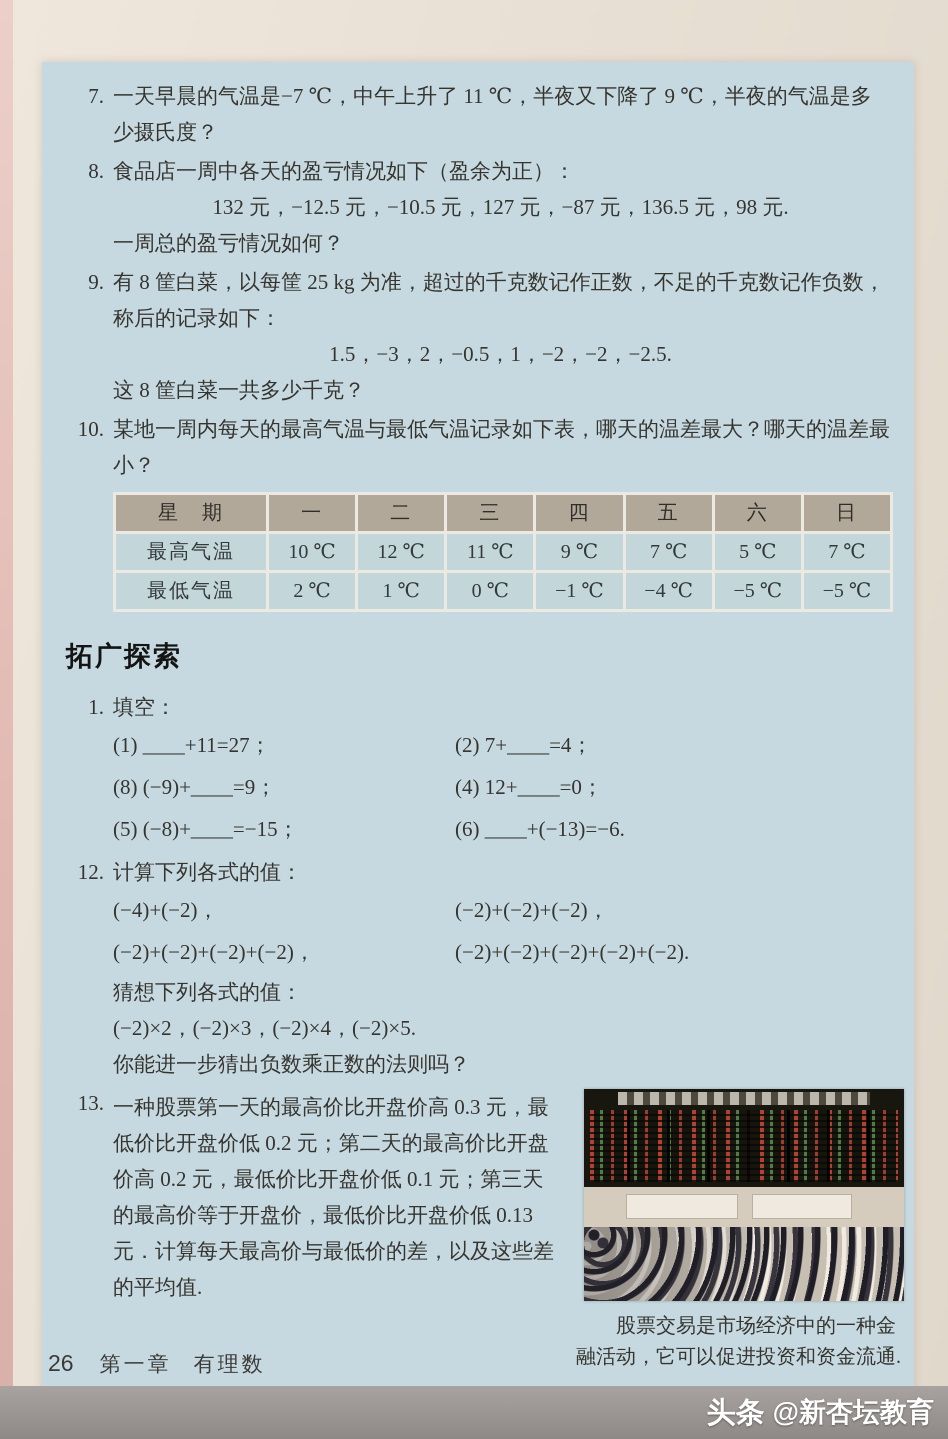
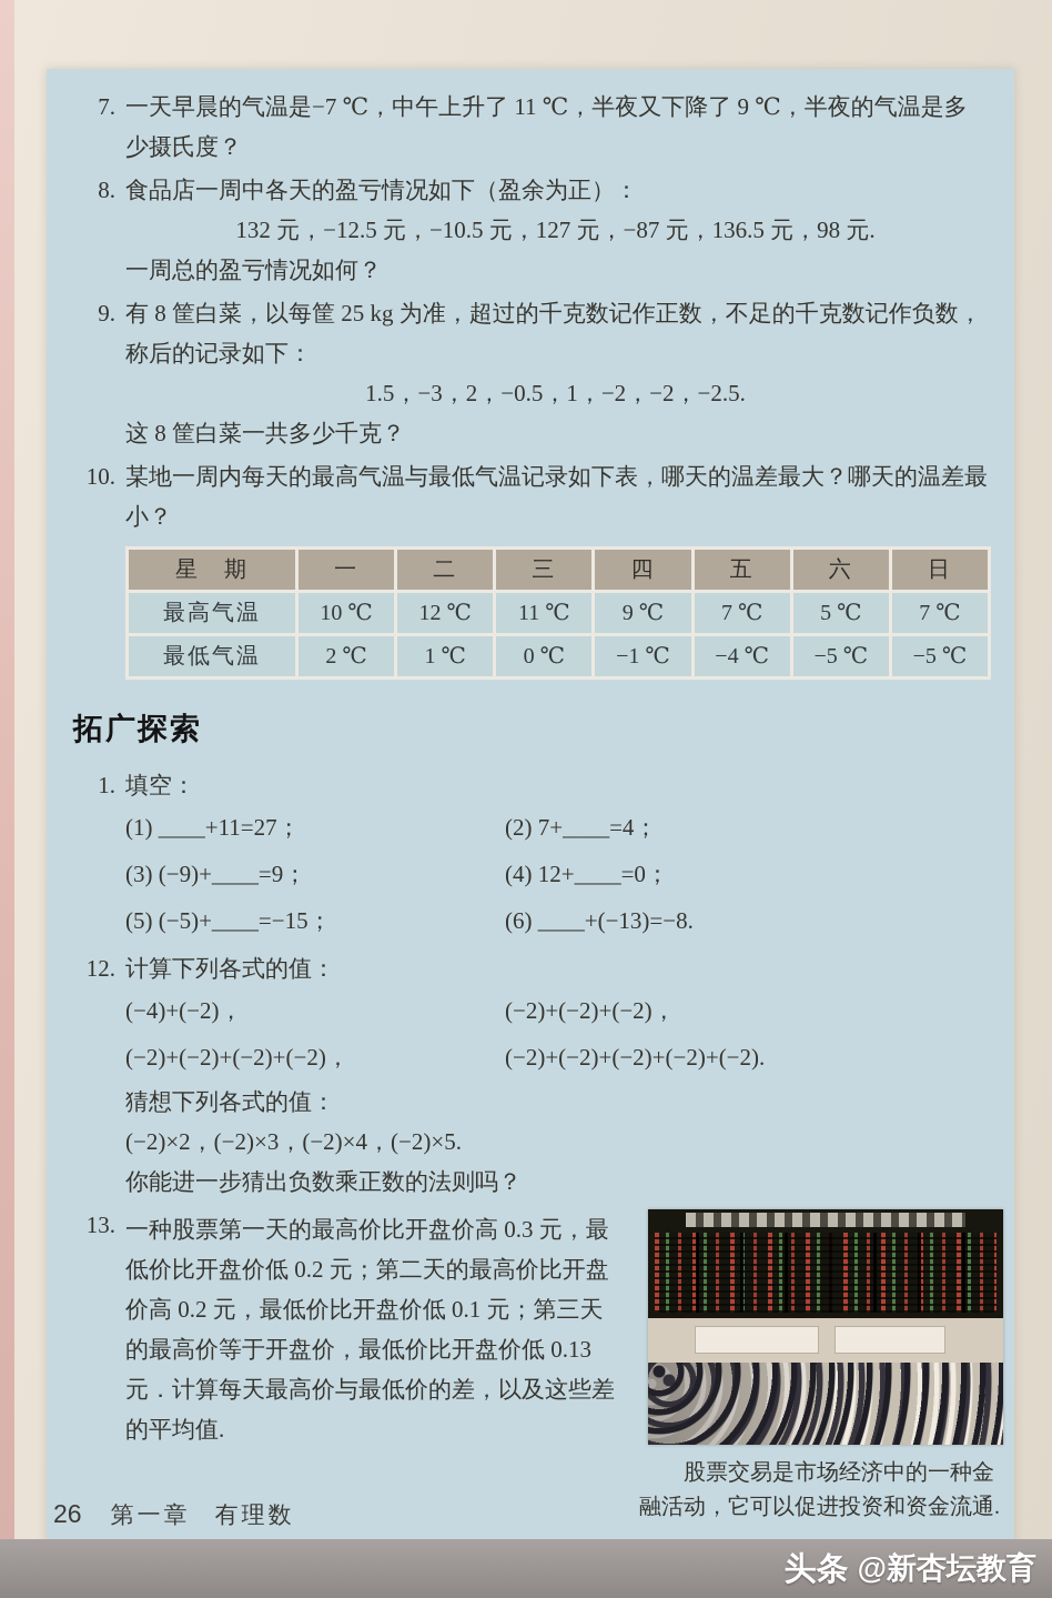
  7.
  一天早晨的气温是−7 ℃，中午上升了 11 ℃，半夜又下降了 9 ℃，半夜的气温是多少摄氏度？
  8.
  食品店一周中各天的盈亏情况如下（盈余为正）：
  132 元，−12.5 元，−10.5 元，127 元，−87 元，136.5 元，98 元.
  一周总的盈亏情况如何？
  9.
  有 8 筐白菜，以每筐 25 kg 为准，超过的千克数记作正数，不足的千克数记作负数，称后的记录如下：
  1.5，−3，2，−0.5，1，−2，−2，−2.5.
  这 8 筐白菜一共多少千克？
  10.
  某地一周内每天的最高气温与最低气温记录如下表，哪天的温差最大？哪天的温差最小？
  星 期	一	二	三	四	五	六	日
  最高气温	10 ℃	12 ℃	11 ℃	9 ℃	7 ℃	5 ℃	7 ℃
  最低气温	2 ℃	1 ℃	0 ℃	−1 ℃	−4 ℃	−5 ℃	−5 ℃
  拓广探索
  1.
  填空：
  (1) ____+11=27；
  (2) 7+____=4；
- (8) (−9)+____=9；
+ (3) (−9)+____=9；
  (4) 12+____=0；
- (5) (−8)+____=−15；
+ (5) (−5)+____=−15；
- (6) ____+(−13)=−6.
+ (6) ____+(−13)=−8.
  12.
  计算下列各式的值：
  (−4)+(−2)，
  (−2)+(−2)+(−2)，
  (−2)+(−2)+(−2)+(−2)，
  (−2)+(−2)+(−2)+(−2)+(−2).
  猜想下列各式的值：
  (−2)×2，(−2)×3，(−2)×4，(−2)×5.
  你能进一步猜出负数乘正数的法则吗？
  13.
  一种股票第一天的最高价比开盘价高 0.3 元，最低价比开盘价低 0.2 元；第二天的最高价比开盘价高 0.2 元，最低价比开盘价低 0.1 元；第三天的最高价等于开盘价，最低价比开盘价低 0.13 元．计算每天最高价与最低价的差，以及这些差的平均值.
  股票交易是市场经济中的一种金融活动，它可以促进投资和资金流通.
  26
  第一章
  有理数
  头条
  @新杏坛教育
